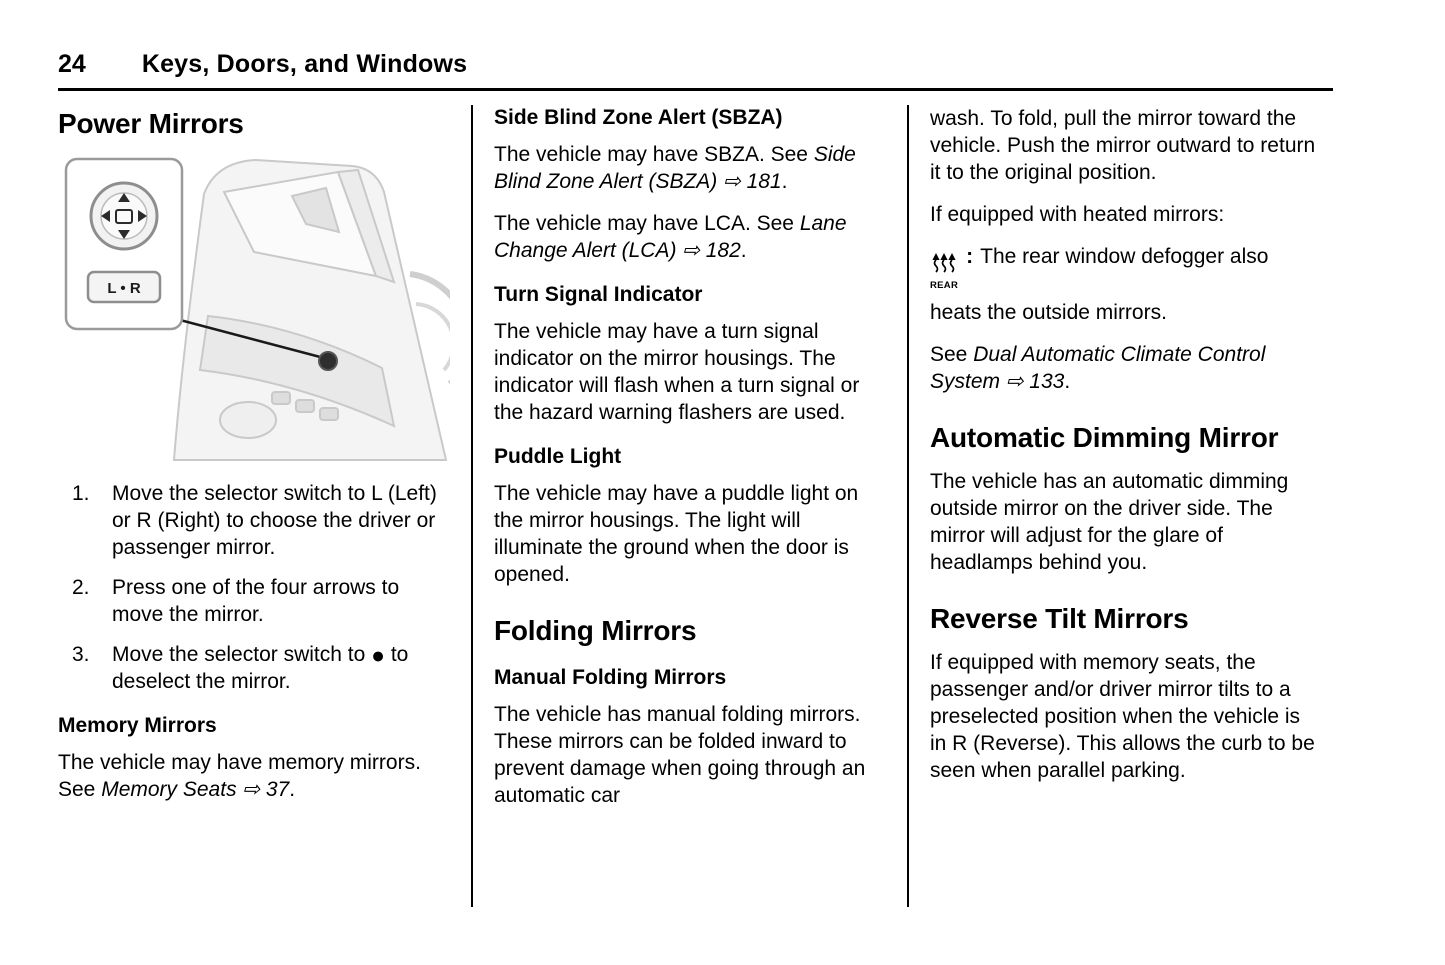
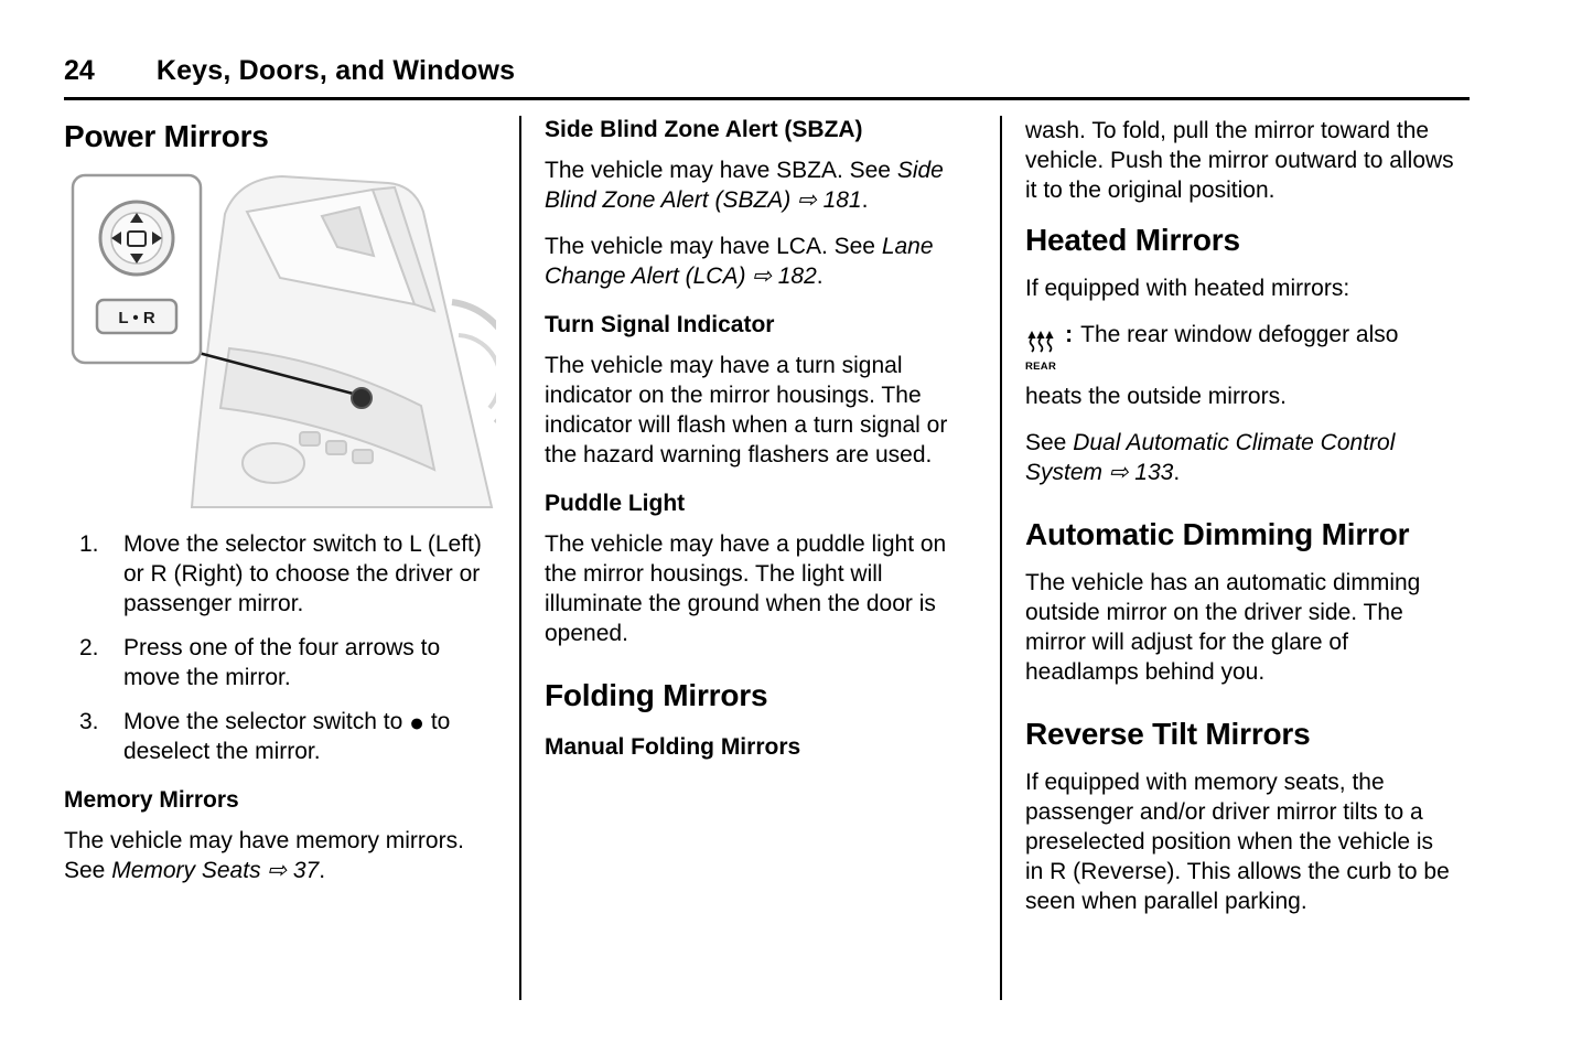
  24
  Keys, Doors, and Windows
  Power Mirrors
  L • R
  1.
  Move the selector switch to L (Left) or R (Right) to choose the driver or passenger mirror.
  2.
  Press one of the four arrows to move the mirror.
  3.
  Move the selector switch to ● to deselect the mirror.
  Memory Mirrors
  The vehicle may have memory mirrors. See Memory Seats ⇨ 37.
  Side Blind Zone Alert (SBZA)
  The vehicle may have SBZA. See Side Blind Zone Alert (SBZA) ⇨ 181.
  The vehicle may have LCA. See Lane Change Alert (LCA) ⇨ 182.
  Turn Signal Indicator
  The vehicle may have a turn signal indicator on the mirror housings. The indicator will flash when a turn signal or the hazard warning flashers are used.
  Puddle Light
  The vehicle may have a puddle light on the mirror housings. The light will illuminate the ground when the door is opened.
  Folding Mirrors
  Manual Folding Mirrors
- The vehicle has manual folding mirrors. These mirrors can be folded inward to prevent damage when going through an automatic car
- wash. To fold, pull the mirror toward the vehicle. Push the mirror outward to return it to the original position.
+ wash. To fold, pull the mirror toward the vehicle. Push the mirror outward to allows it to the original position.
+ Heated Mirrors
  If equipped with heated mirrors:
  REAR
  : The rear window defogger also heats the outside mirrors.
  See Dual Automatic Climate Control System ⇨ 133.
  Automatic Dimming Mirror
  The vehicle has an automatic dimming outside mirror on the driver side. The mirror will adjust for the glare of headlamps behind you.
  Reverse Tilt Mirrors
  If equipped with memory seats, the passenger and/or driver mirror tilts to a preselected position when the vehicle is in R (Reverse). This allows the curb to be seen when parallel parking.
